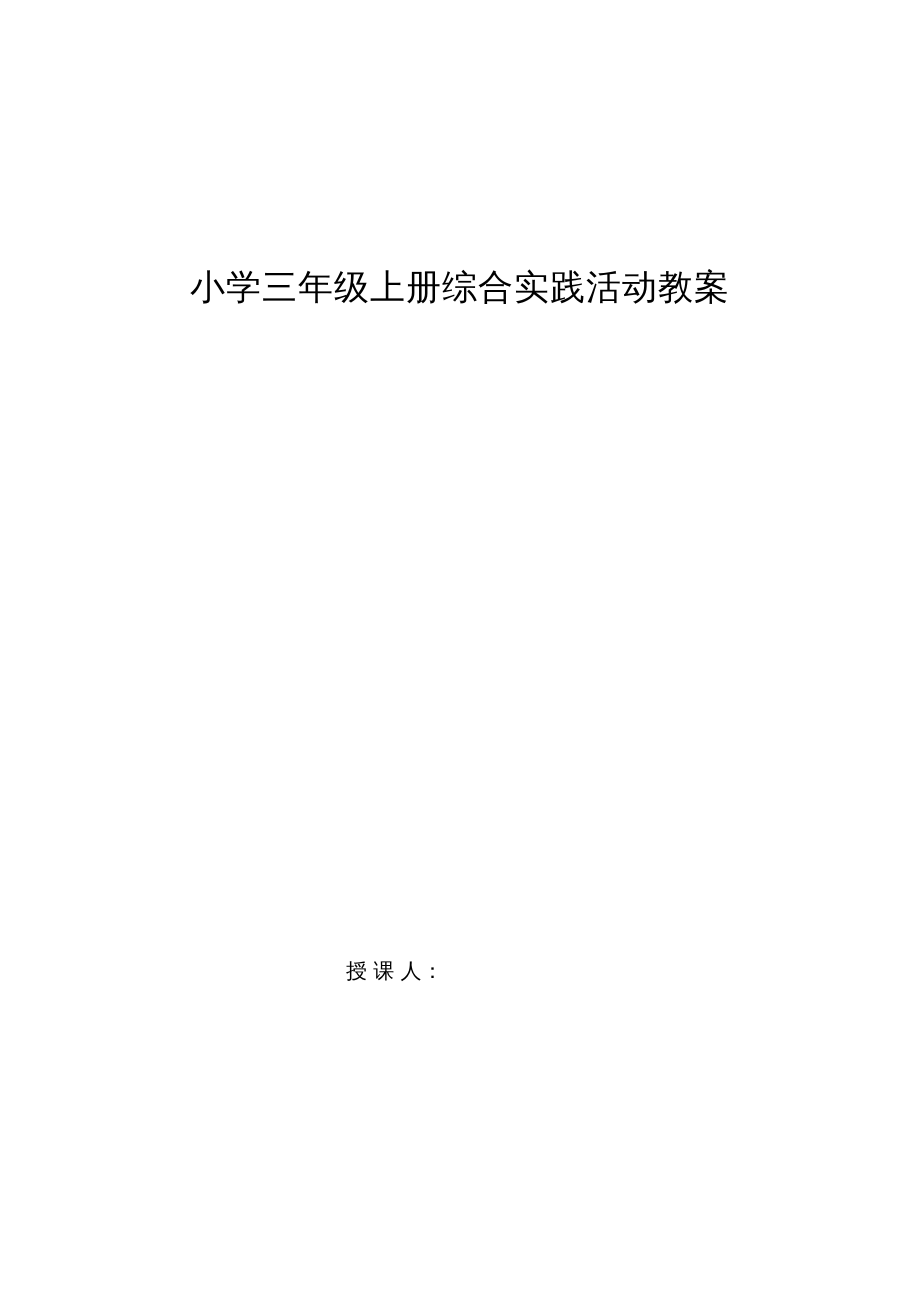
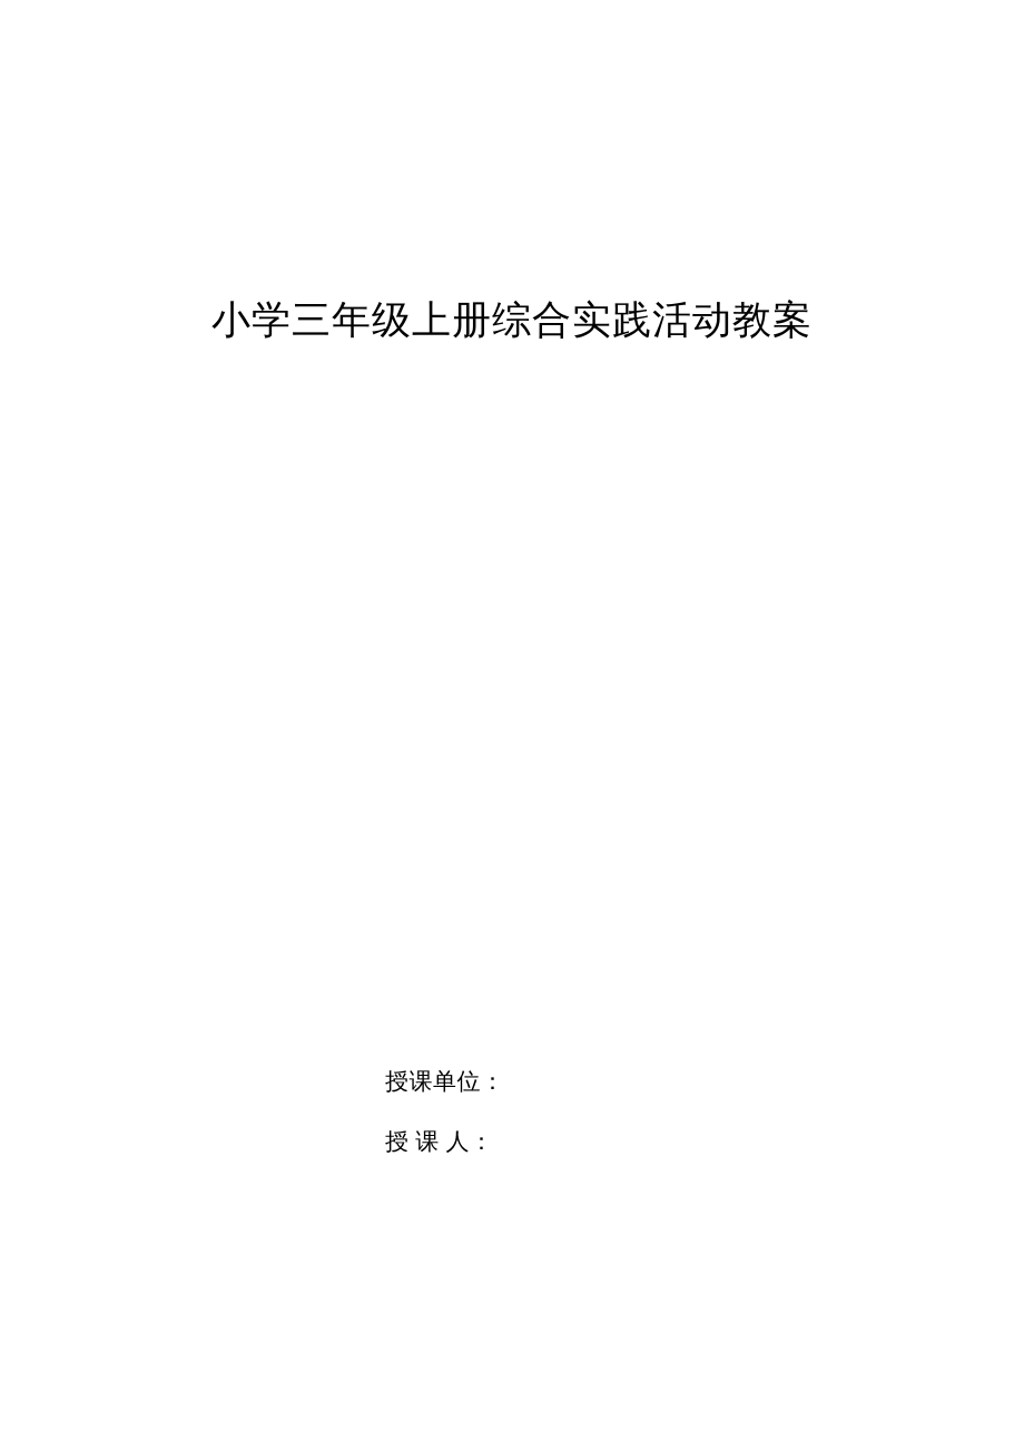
  小学三年级上册综合实践活动教案
+ 授课单位：
  授 课 人：
